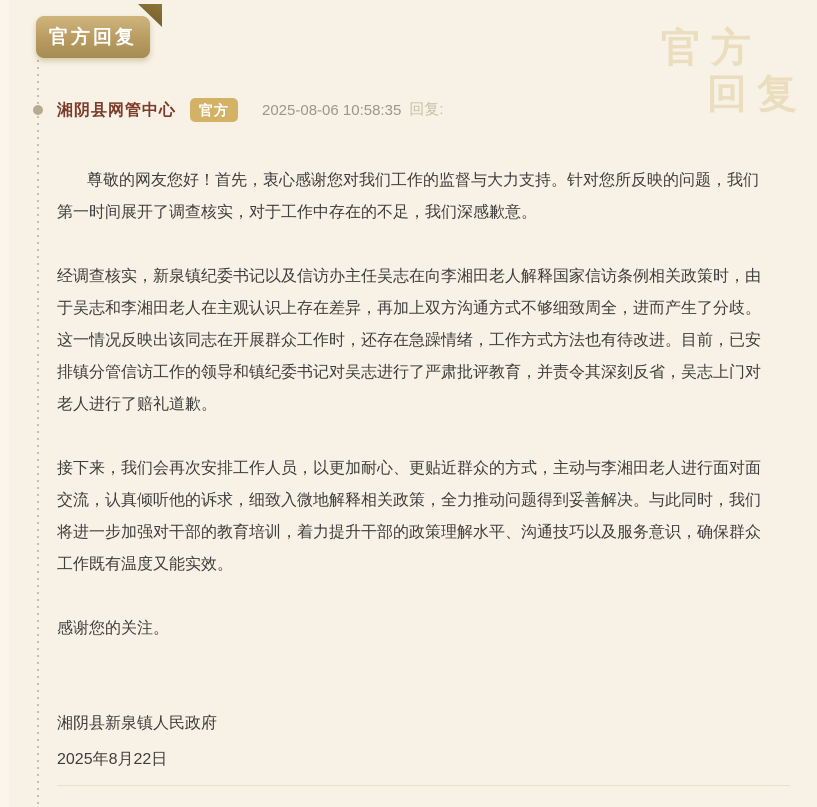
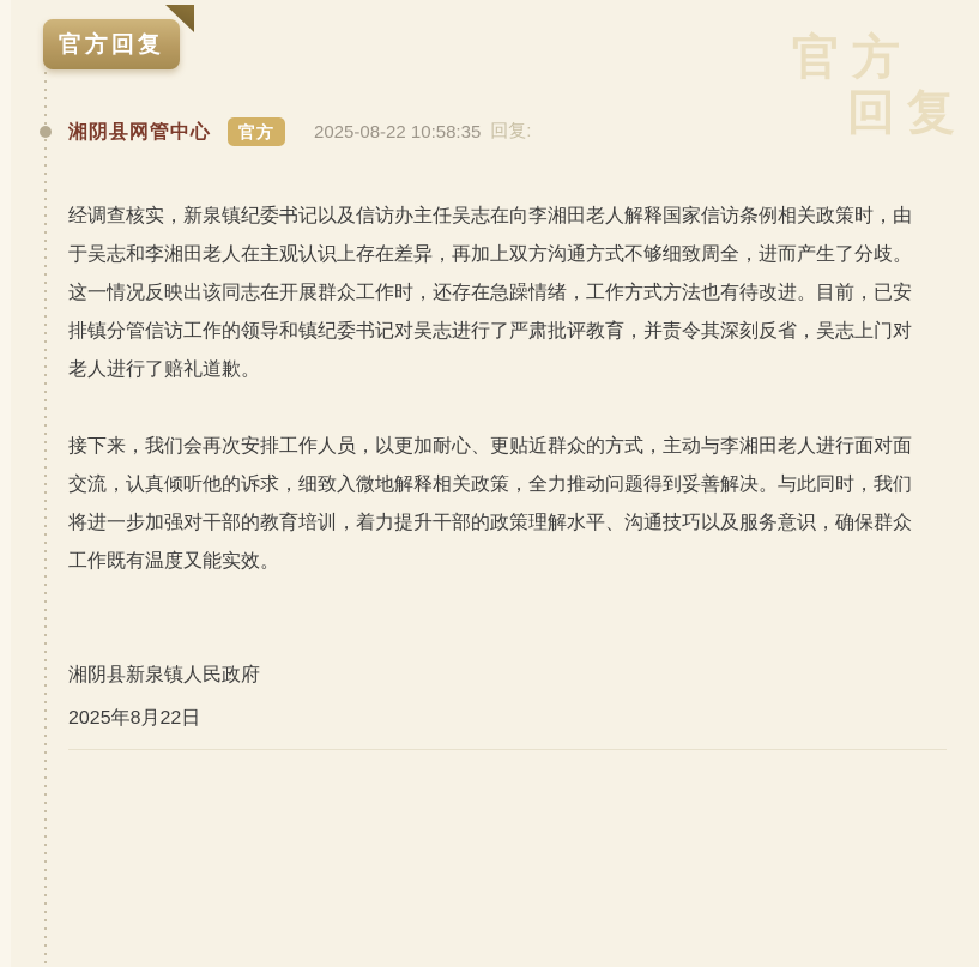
  官方
  回复
  官方回复
  湘阴县网管中心
  官方
- 2025-08-06 10:58:35
+ 2025-08-22 10:58:35
  回复:
- 尊敬的网友您好！首先，衷心感谢您对我们工作的监督与大力支持。针对您所反映的问题，我们第一时间展开了调查核实，对于工作中存在的不足，我们深感歉意。
  经调查核实，新泉镇纪委书记以及信访办主任吴志在向李湘田老人解释国家信访条例相关政策时，由于吴志和李湘田老人在主观认识上存在差异，再加上双方沟通方式不够细致周全，进而产生了分歧。这一情况反映出该同志在开展群众工作时，还存在急躁情绪，工作方式方法也有待改进。目前，已安排镇分管信访工作的领导和镇纪委书记对吴志进行了严肃批评教育，并责令其深刻反省，吴志上门对老人进行了赔礼道歉。
  接下来，我们会再次安排工作人员，以更加耐心、更贴近群众的方式，主动与李湘田老人进行面对面交流，认真倾听他的诉求，细致入微地解释相关政策，全力推动问题得到妥善解决。与此同时，我们将进一步加强对干部的教育培训，着力提升干部的政策理解水平、沟通技巧以及服务意识，确保群众工作既有温度又能实效。
- 感谢您的关注。
  湘阴县新泉镇人民政府
  2025年8月22日
